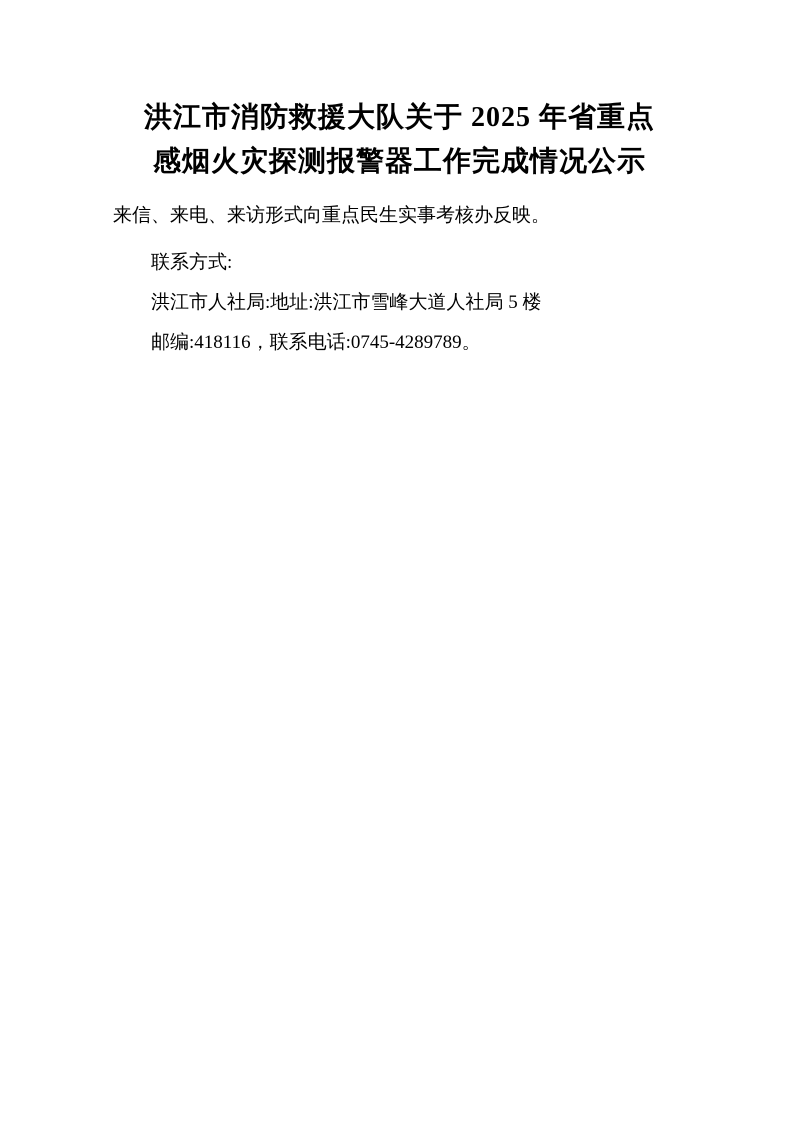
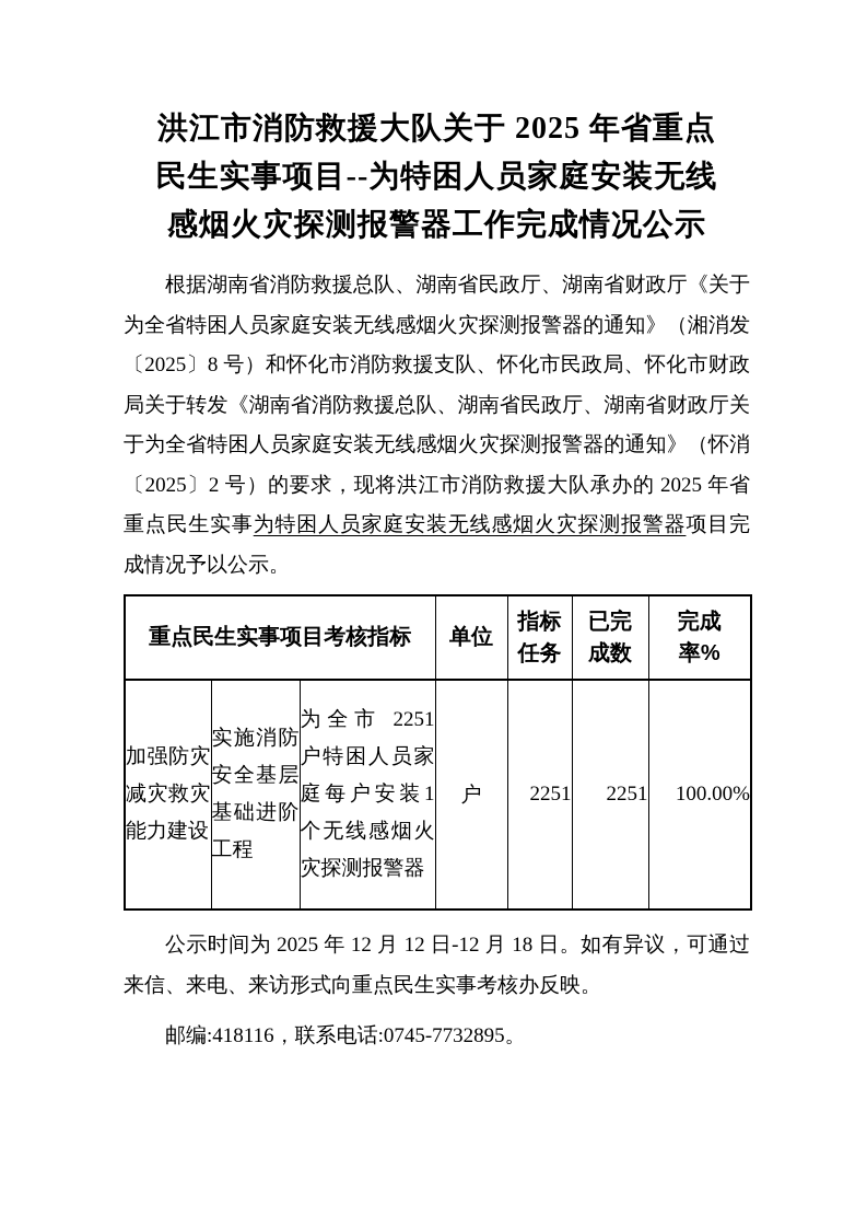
  洪江市消防救援大队关于 2025 年省重点
+ 民生实事项目--为特困人员家庭安装无线
  感烟火灾探测报警器工作完成情况公示
+ 根据湖南省消防救援总队、湖南省民政厅、湖南省财政厅《关于
+ 为全省特困人员家庭安装无线感烟火灾探测报警器的通知》（湘消发
+ 〔2025〕8 号）和怀化市消防救援支队、怀化市民政局、怀化市财政
+ 局关于转发《湖南省消防救援总队、湖南省民政厅、湖南省财政厅关
+ 于为全省特困人员家庭安装无线感烟火灾探测报警器的通知》（怀消
+ 〔2025〕2 号）的要求，现将洪江市消防救援大队承办的 2025 年省
+ 重点民生实事为特困人员家庭安装无线感烟火灾探测报警器项目完
+ 成情况予以公示。
+ 重点民生实事项目考核指标	单位	指标 任务	已完 成数	完成 率%
+ 加强防灾减灾救灾能力建设	实施消防安全基层基础进阶工程	为全市 2251 户特困人员家庭每户安装1个无线感烟火灾探测报警器	户	2251	2251	100.00%
+ 公示时间为 2025 年 12 月 12 日-12 月 18 日。如有异议，可通过
  来信、来电、来访形式向重点民生实事考核办反映。
- 联系方式:
- 洪江市人社局:地址:洪江市雪峰大道人社局 5 楼
- 邮编:418116，联系电话:0745-4289789。
+ 邮编:418116，联系电话:0745-7732895。
